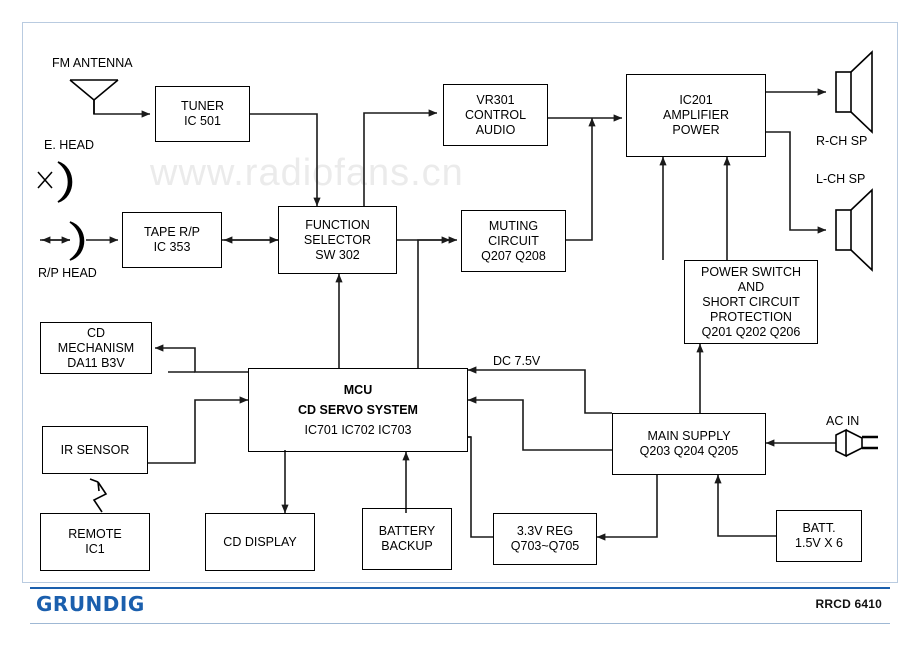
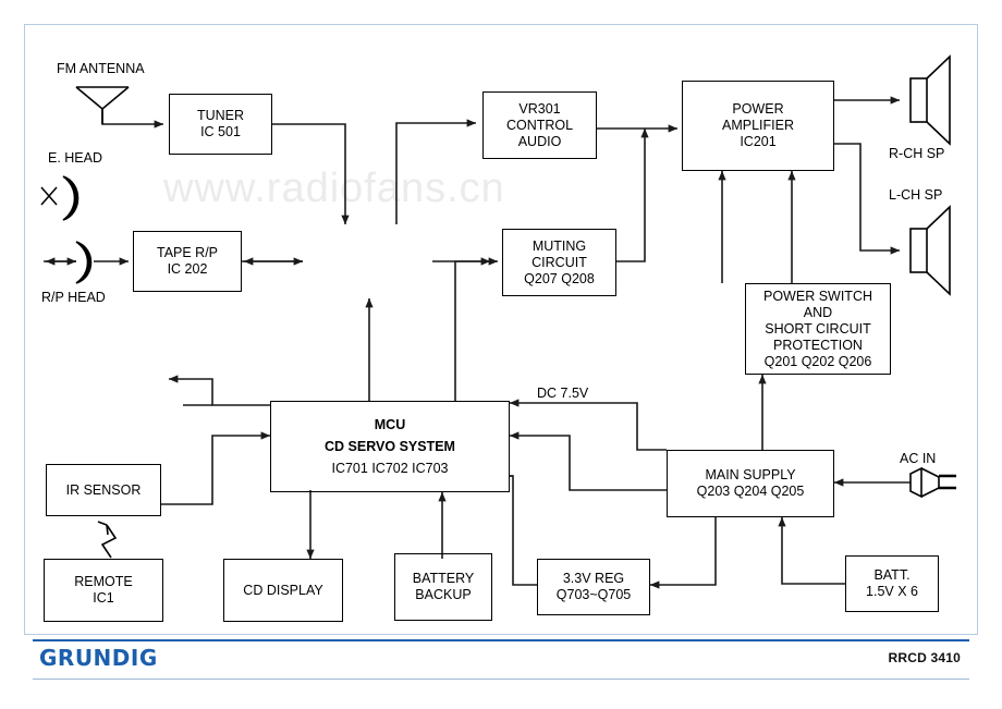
  www.radiofans.cn
  FM ANTENNA
  E. HEAD
  R/P HEAD
  R-CH SP
  L-CH SP
  AC IN
  DC 7.5V
  TUNER
  IC 501
  TAPE R/P
- IC 353
+ IC 202
- FUNCTION
- SELECTOR
- SW 302
  VR301
  CONTROL
  AUDIO
  MUTING
  CIRCUIT
  Q207 Q208
- IC201
+ POWER
  AMPLIFIER
- POWER
+ IC201
  POWER SWITCH
  AND
  SHORT CIRCUIT
  PROTECTION
  Q201 Q202 Q206
- CD
- MECHANISM
- DA11 B3V
  IR SENSOR
  REMOTE
  IC1
  MCU
  CD SERVO SYSTEM
  IC701 IC702 IC703
  CD DISPLAY
  BATTERY
  BACKUP
  3.3V REG
  Q703~Q705
  MAIN SUPPLY
  Q203 Q204 Q205
  BATT.
  1.5V X 6
  GRUNDIG
- RRCD 6410
+ RRCD 3410
